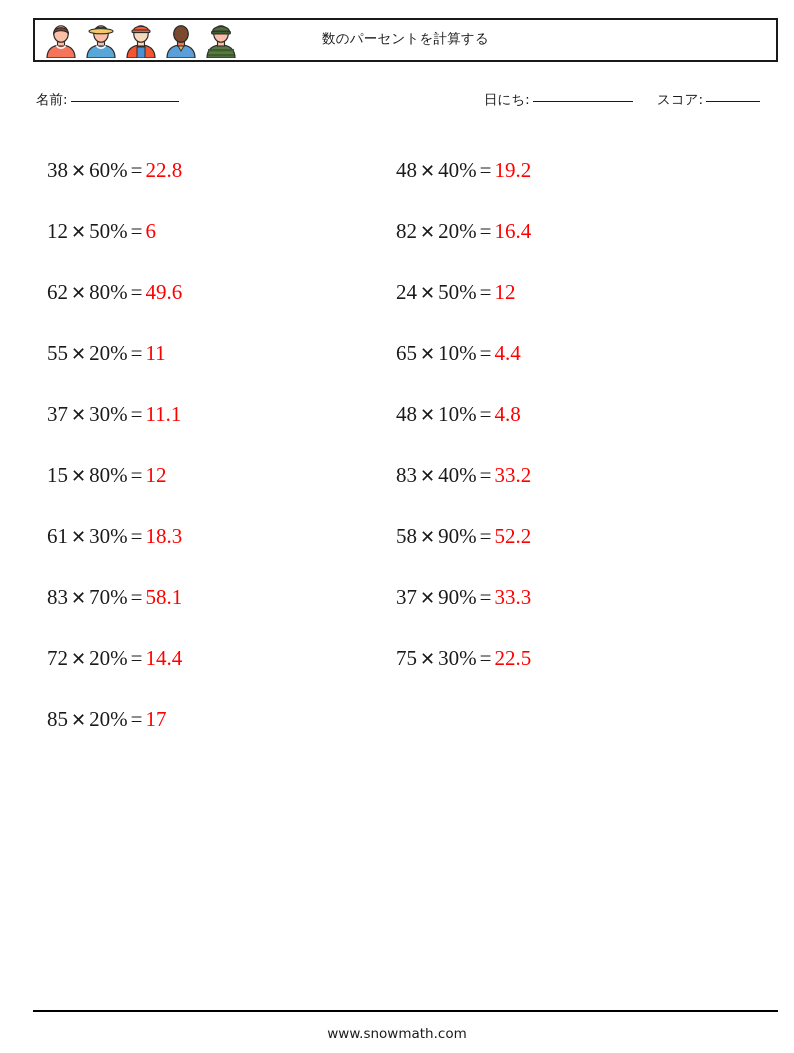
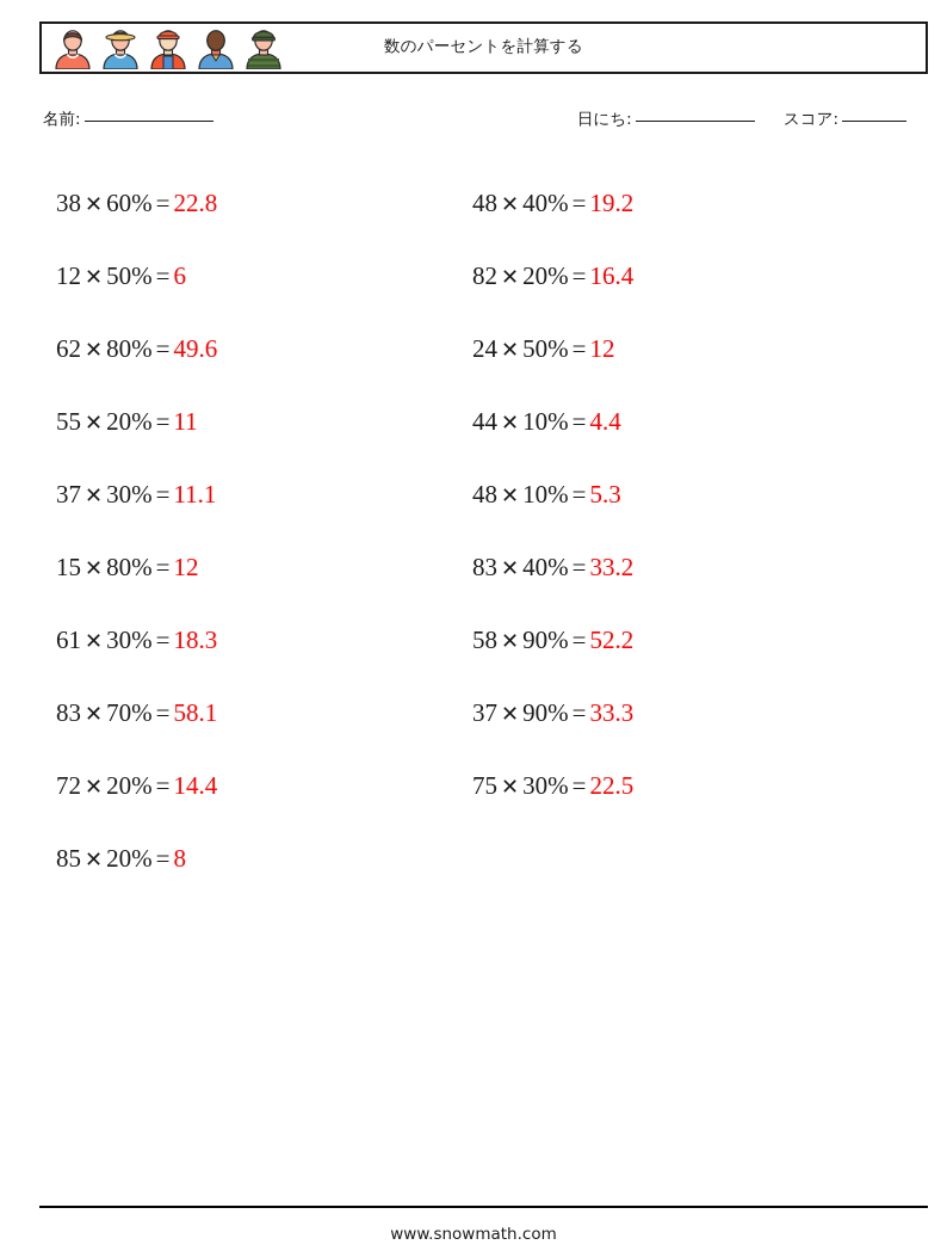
  数のパーセントを計算する
  名前:
  日にち:
  スコア:
  38 ✕ 60% = 22.8
  12 ✕ 50% = 6
  62 ✕ 80% = 49.6
  55 ✕ 20% = 11
  37 ✕ 30% = 11.1
  15 ✕ 80% = 12
  61 ✕ 30% = 18.3
  83 ✕ 70% = 58.1
  72 ✕ 20% = 14.4
- 85 ✕ 20% = 17
+ 85 ✕ 20% = 8
  48 ✕ 40% = 19.2
  82 ✕ 20% = 16.4
  24 ✕ 50% = 12
- 65 ✕ 10% = 4.4
+ 44 ✕ 10% = 4.4
- 48 ✕ 10% = 4.8
+ 48 ✕ 10% = 5.3
  83 ✕ 40% = 33.2
  58 ✕ 90% = 52.2
  37 ✕ 90% = 33.3
  75 ✕ 30% = 22.5
  www.snowmath.com
